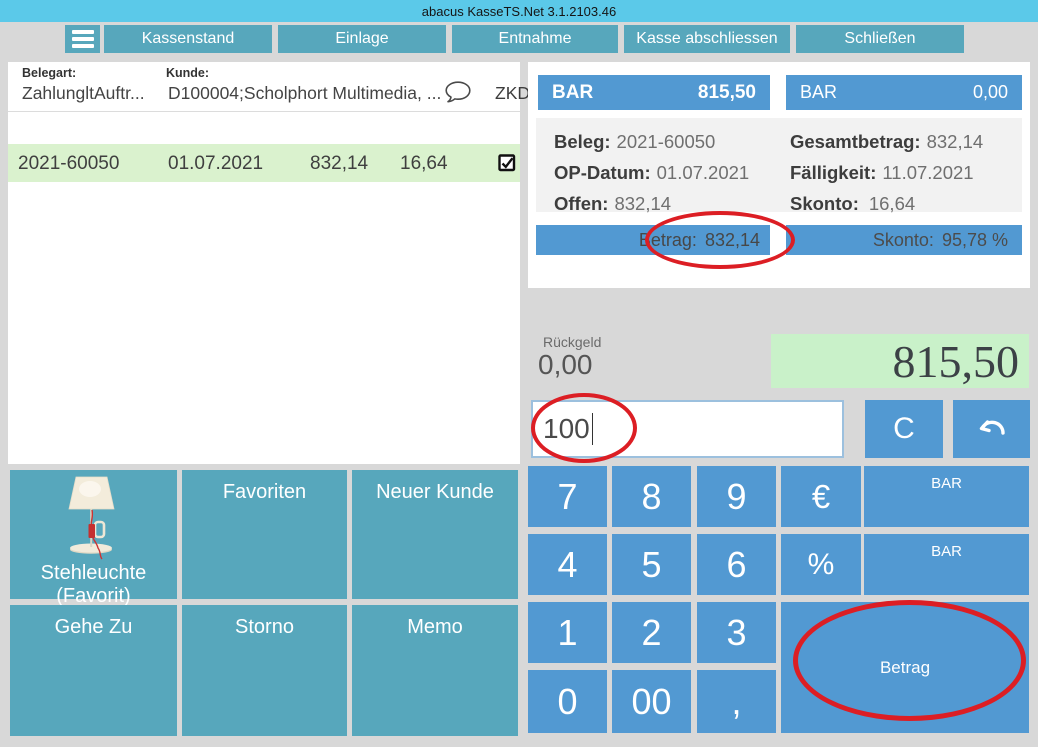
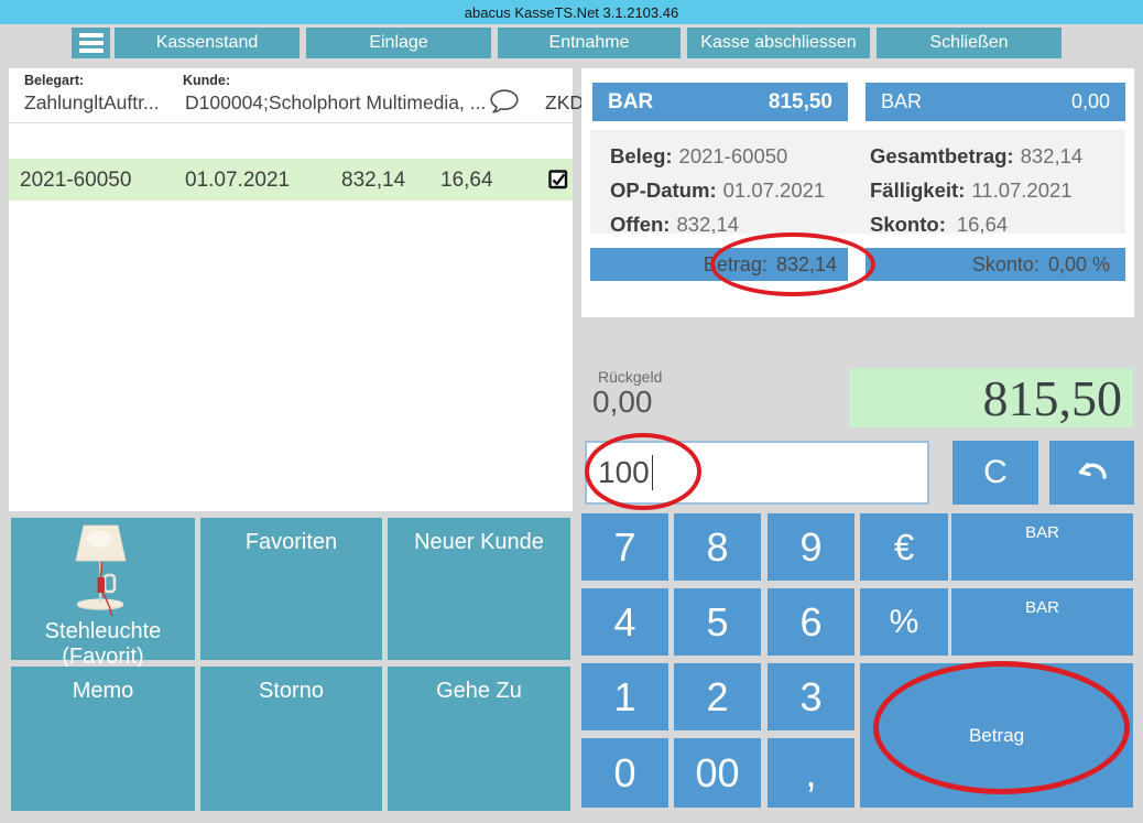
  abacus KasseTS.Net 3.1.2103.46
  Kassenstand
  Einlage
  Entnahme
  Kasse abschliessen
  Schließen
  Belegart:
  ZahlungltAuftr...
  Kunde:
  D100004;Scholphort Multimedia, ...
  ZKD
  2021-60050
  01.07.2021
  832,14
  16,64
  BAR
  815,50
  BAR
  0,00
  Beleg:
  2021-60050
  OP-Datum:
  01.07.2021
  Offen:
  832,14
  Gesamtbetrag:
  832,14
  Fälligkeit:
  11.07.2021
  Skonto:
  16,64
  Betrag:
  832,14
  Skonto:
- 95,78 %
+ 0,00 %
  Rückgeld
  0,00
  815,50
  100
  C
  7
  8
  9
  €
  BAR
  4
  5
  6
  %
  BAR
  1
  2
  3
  Betrag
  0
  00
  ,
  Stehleuchte (Favorit)
  Favoriten
  Neuer Kunde
- Gehe Zu
+ Memo
  Storno
- Memo
+ Gehe Zu
